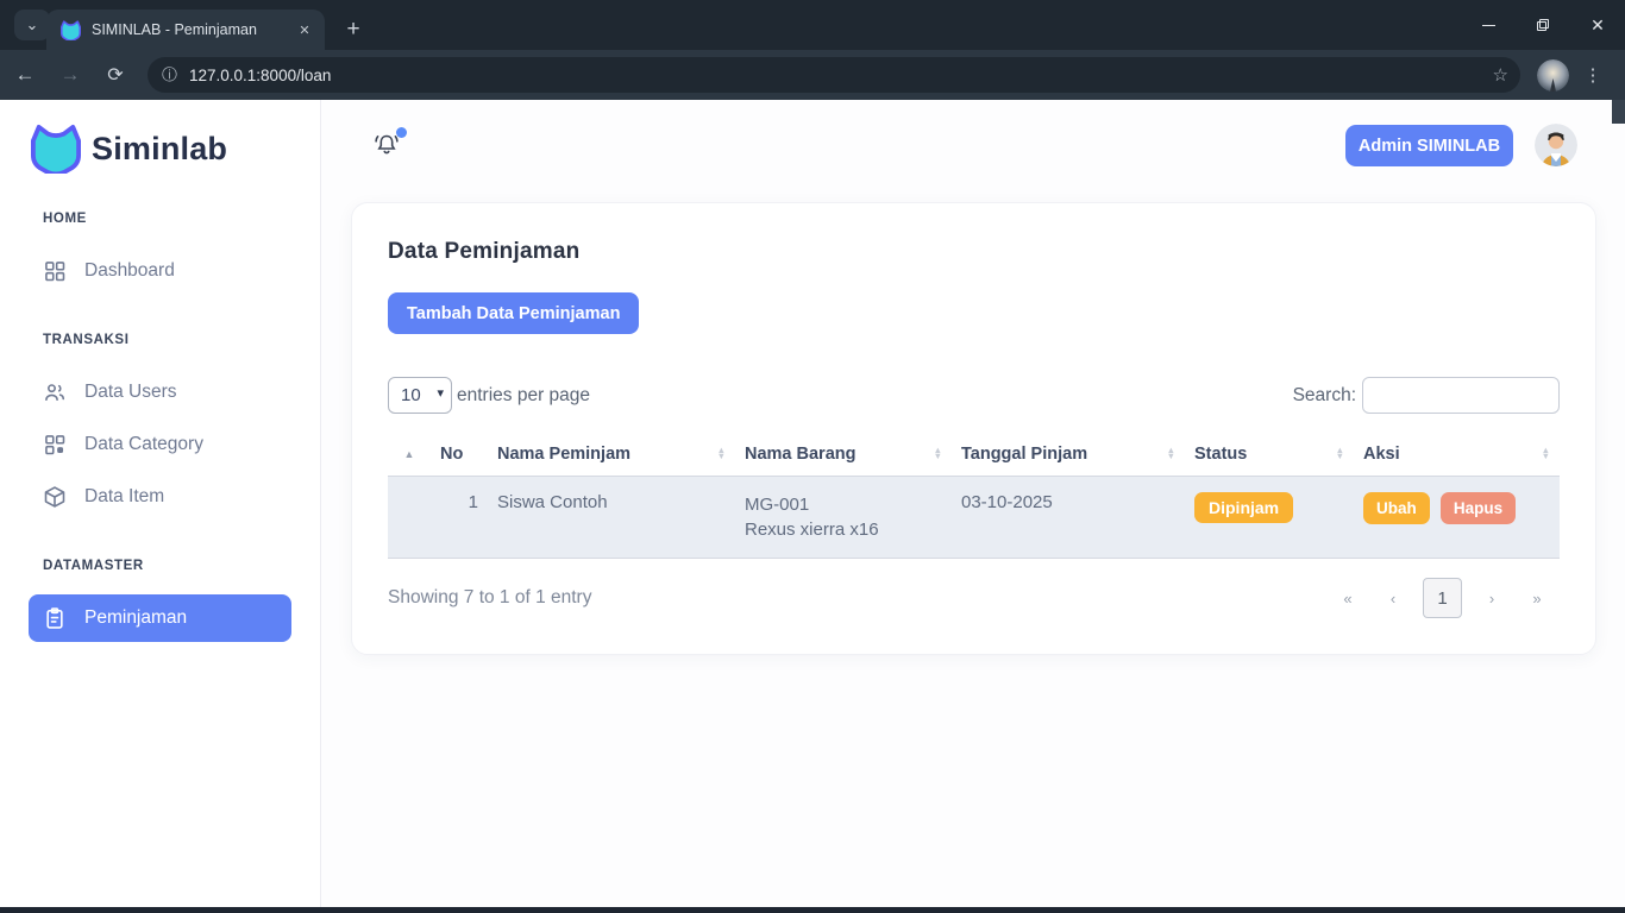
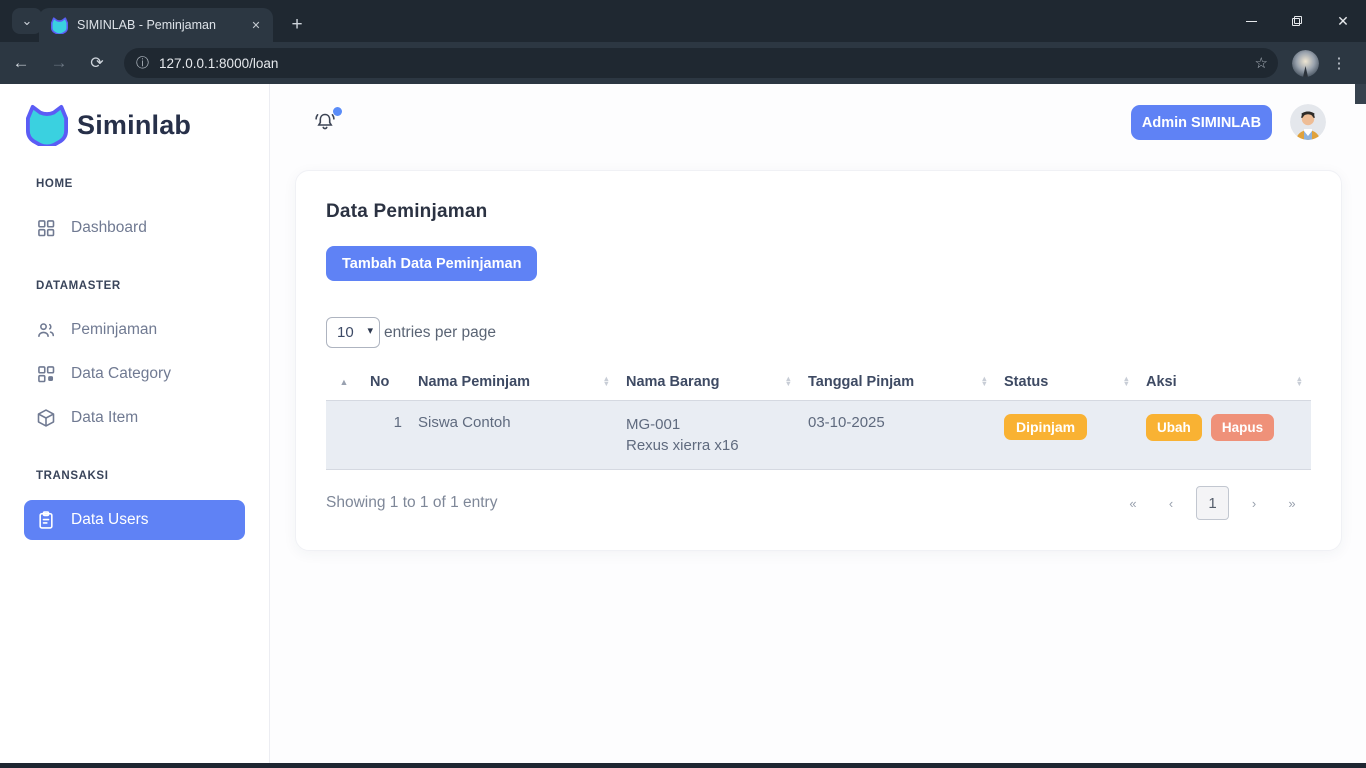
  ⌄
  SIMINLAB - Peminjaman
  ✕
  +
  ✕
  ←
  →
  ⟳
  ⓘ
  127.0.0.1:8000/loan
  ☆
  ⋮
  Siminlab
  HOME
  Dashboard
- TRANSAKSI
+ DATAMASTER
- Data Users
+ Peminjaman
  Data Category
  Data Item
- DATAMASTER
+ TRANSAKSI
- Peminjaman
+ Data Users
  Admin SIMINLAB
  Data Peminjaman
  Tambah Data Peminjaman
  10
  ▾
  entries per page
- Search:
  ▲	No	Nama Peminjam ▲▼	Nama Barang ▲▼	Tanggal Pinjam ▲▼	Status ▲▼	Aksi ▲▼
  	1	Siswa Contoh	MG-001 Rexus xierra x16	03-10-2025	Dipinjam	Ubah Hapus
- Showing 7 to 1 of 1 entry
+ Showing 1 to 1 of 1 entry
  «
  ‹
  1
  ›
  »
